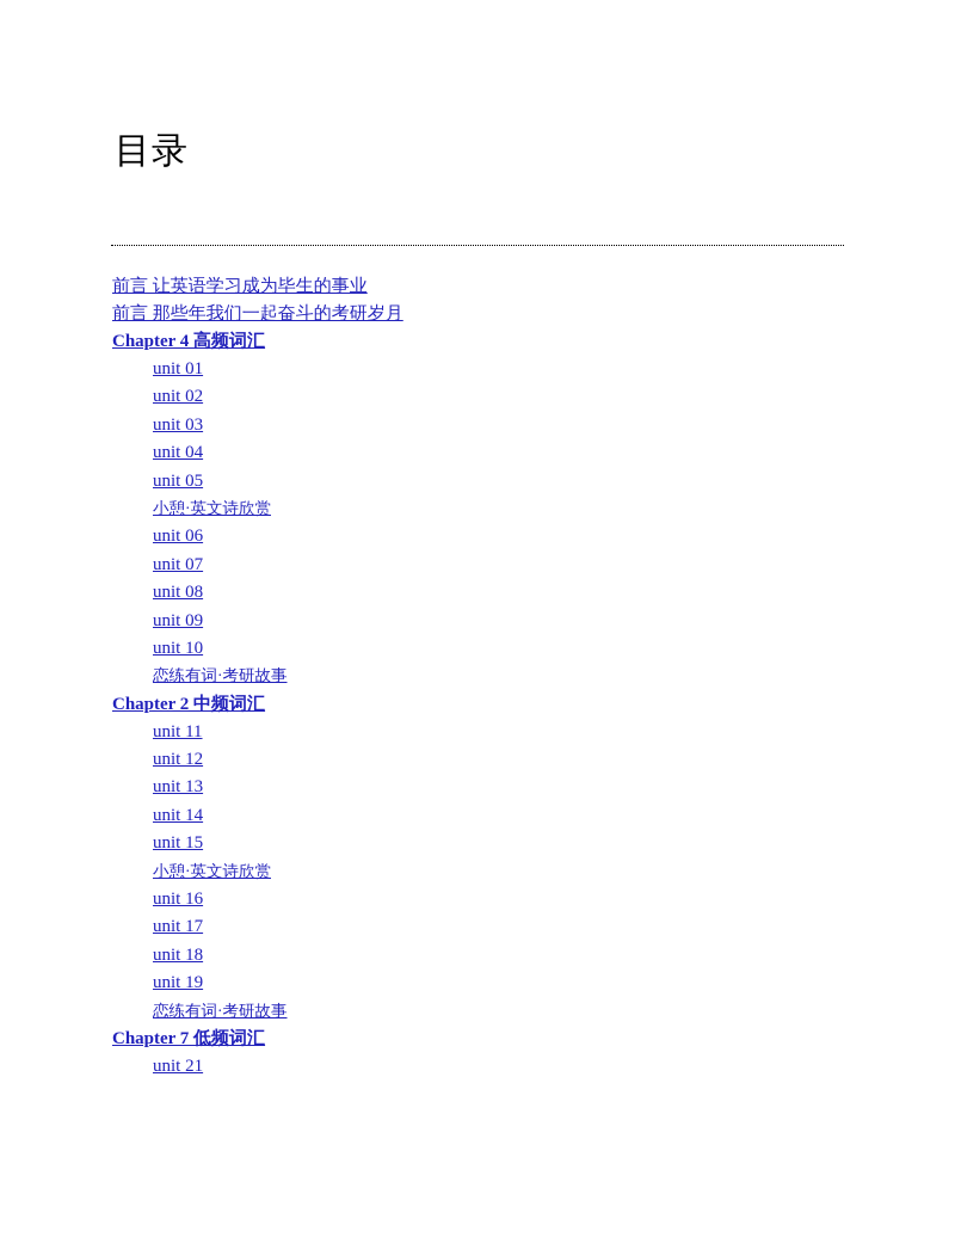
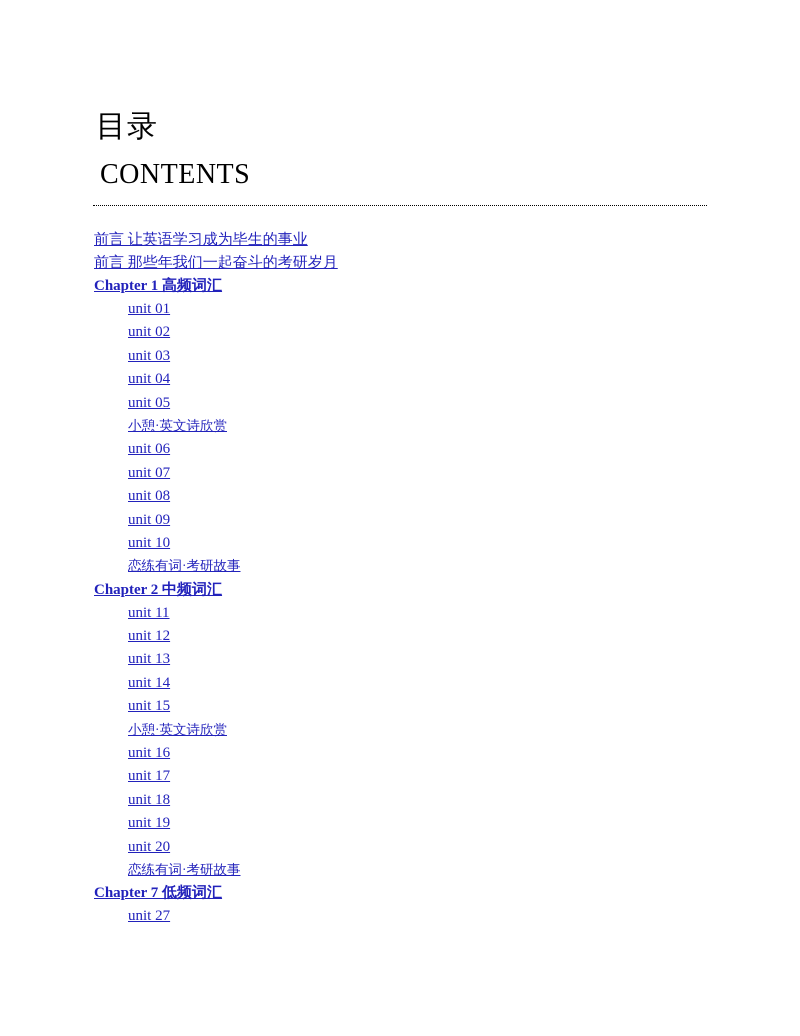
  目录
+ CONTENTS
  前言 让英语学习成为毕生的事业
  前言 那些年我们一起奋斗的考研岁月
- Chapter 4 高频词汇
+ Chapter 1 高频词汇
  unit 01
  unit 02
  unit 03
  unit 04
  unit 05
  小憩·英文诗欣赏
  unit 06
  unit 07
  unit 08
  unit 09
  unit 10
  恋练有词·考研故事
  Chapter 2 中频词汇
  unit 11
  unit 12
  unit 13
  unit 14
  unit 15
  小憩·英文诗欣赏
  unit 16
  unit 17
  unit 18
  unit 19
+ unit 20
  恋练有词·考研故事
  Chapter 7 低频词汇
- unit 21
+ unit 27
